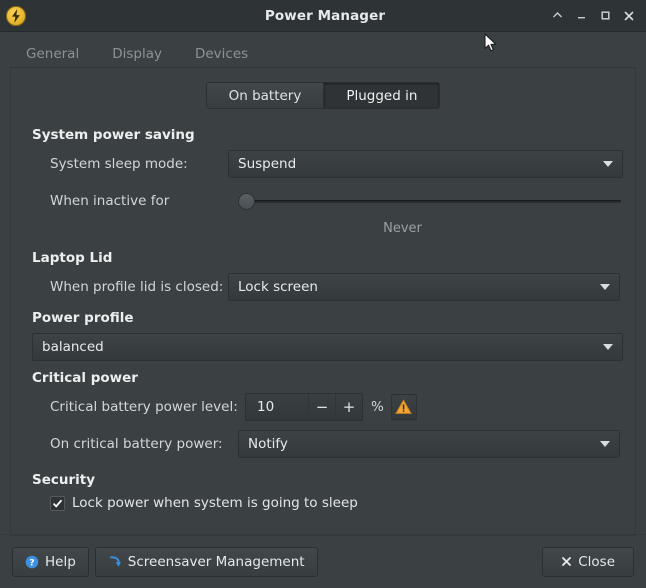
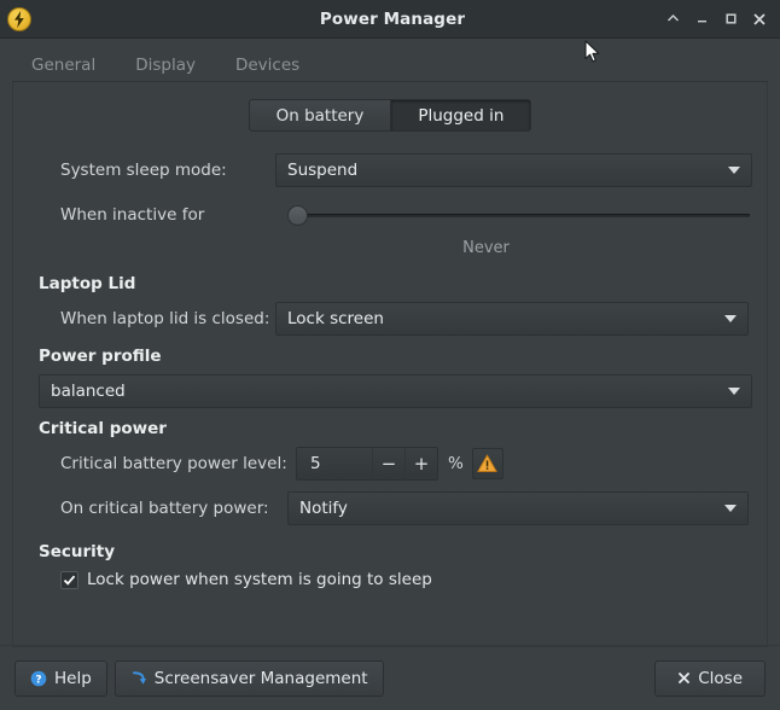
  Power Manager
  General
  Display
  Devices
  On battery
  Plugged in
- System power saving
  System sleep mode:
  Suspend
  When inactive for
  Never
  Laptop Lid
- When profile lid is closed:
+ When laptop lid is closed:
  Lock screen
  Power profile
  balanced
  Critical power
  Critical battery power level:
- 10
+ 5
  −
  +
  %
  On critical battery power:
  Notify
  Security
  Lock power when system is going to sleep
  ?
  Help
  Screensaver Management
  Close
